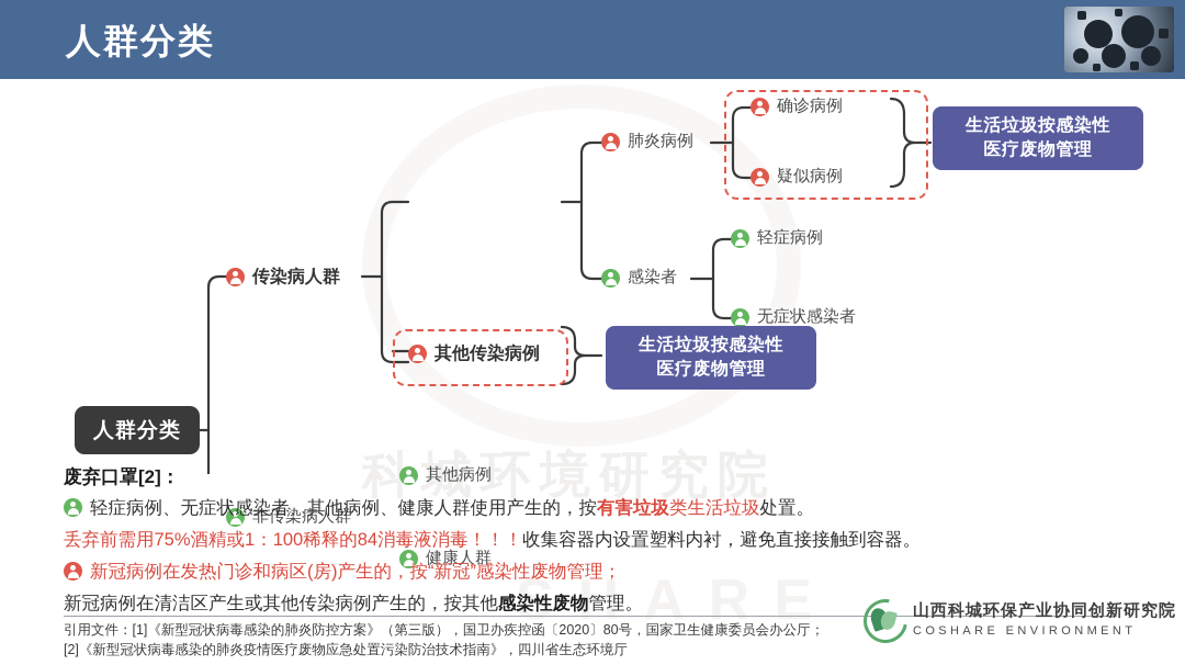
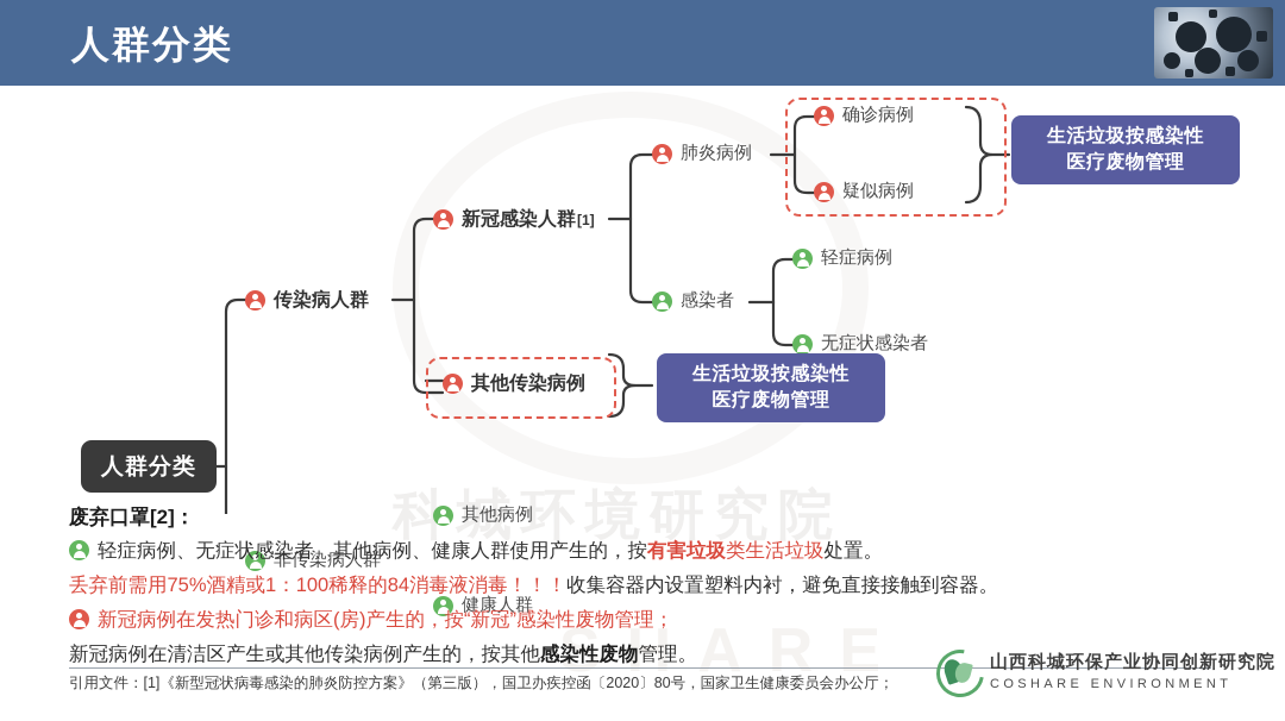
  人群分类
  科城环境研究院
  SHARE
  人群分类
  传染病人群
+ 新冠感染人群
+ [1]
  肺炎病例
  确诊病例
  疑似病例
  感染者
  轻症病例
  无症状感染者
  其他传染病例
  非传染病人群
  其他病例
  健康人群
  生活垃圾按感染性
  医疗废物管理
  生活垃圾按感染性
  医疗废物管理
  废弃口罩[2]：
  轻症病例、无症状感染者、其他病例、健康人群使用产生的，按
  有害垃圾
  类生活垃圾
  处置。
  丢弃前需用75%酒精或1：100稀释的84消毒液消毒！！！
  收集容器内设置塑料内衬，避免直接接触到容器。
  新冠病例在发热门诊和病区(房)产生的，按“新冠”感染性废物管理；
  新冠病例在清洁区产生或其他传染病例产生的，按其他
  感染性废物
  管理。
  引用文件：[1]《新型冠状病毒感染的肺炎防控方案》（第三版），国卫办疾控函〔2020〕80号，国家卫生健康委员会办公厅；
- [2]《新型冠状病毒感染的肺炎疫情医疗废物应急处置污染防治技术指南》，四川省生态环境厅
  山西科城环保产业协同创新研究院
  COSHARE ENVIRONMENT
